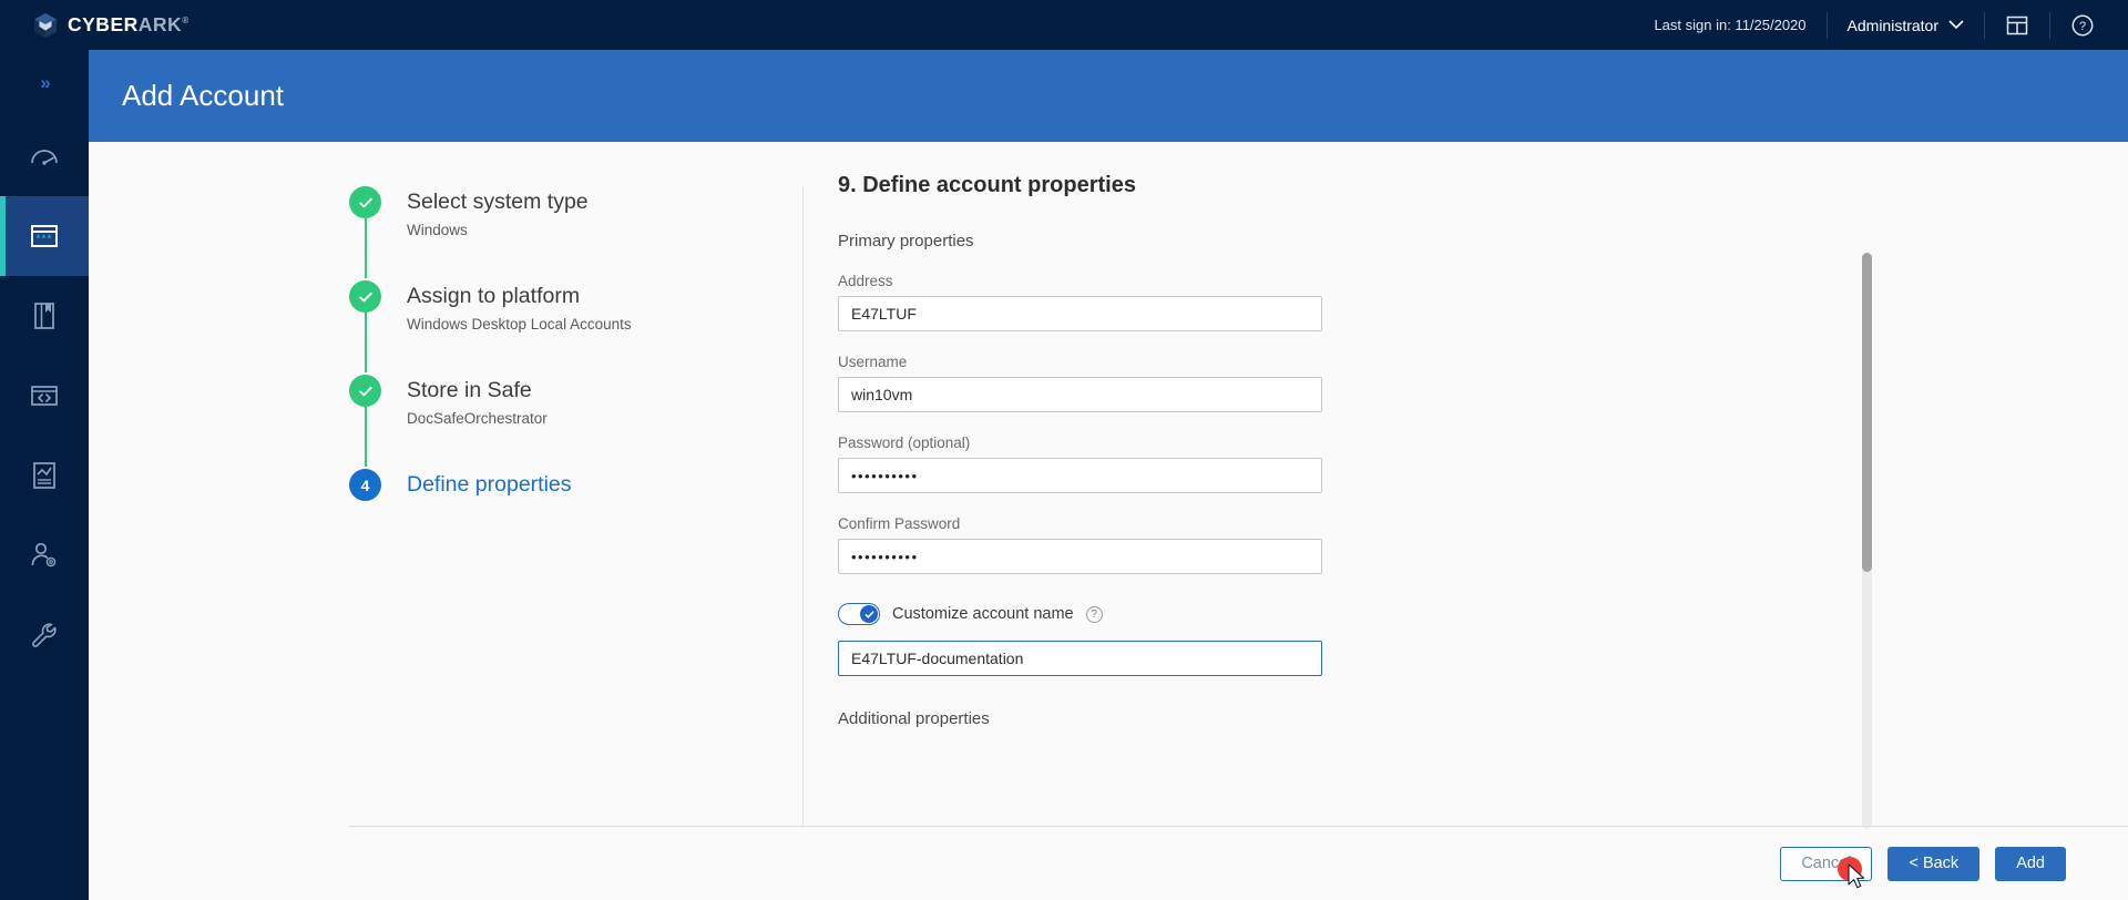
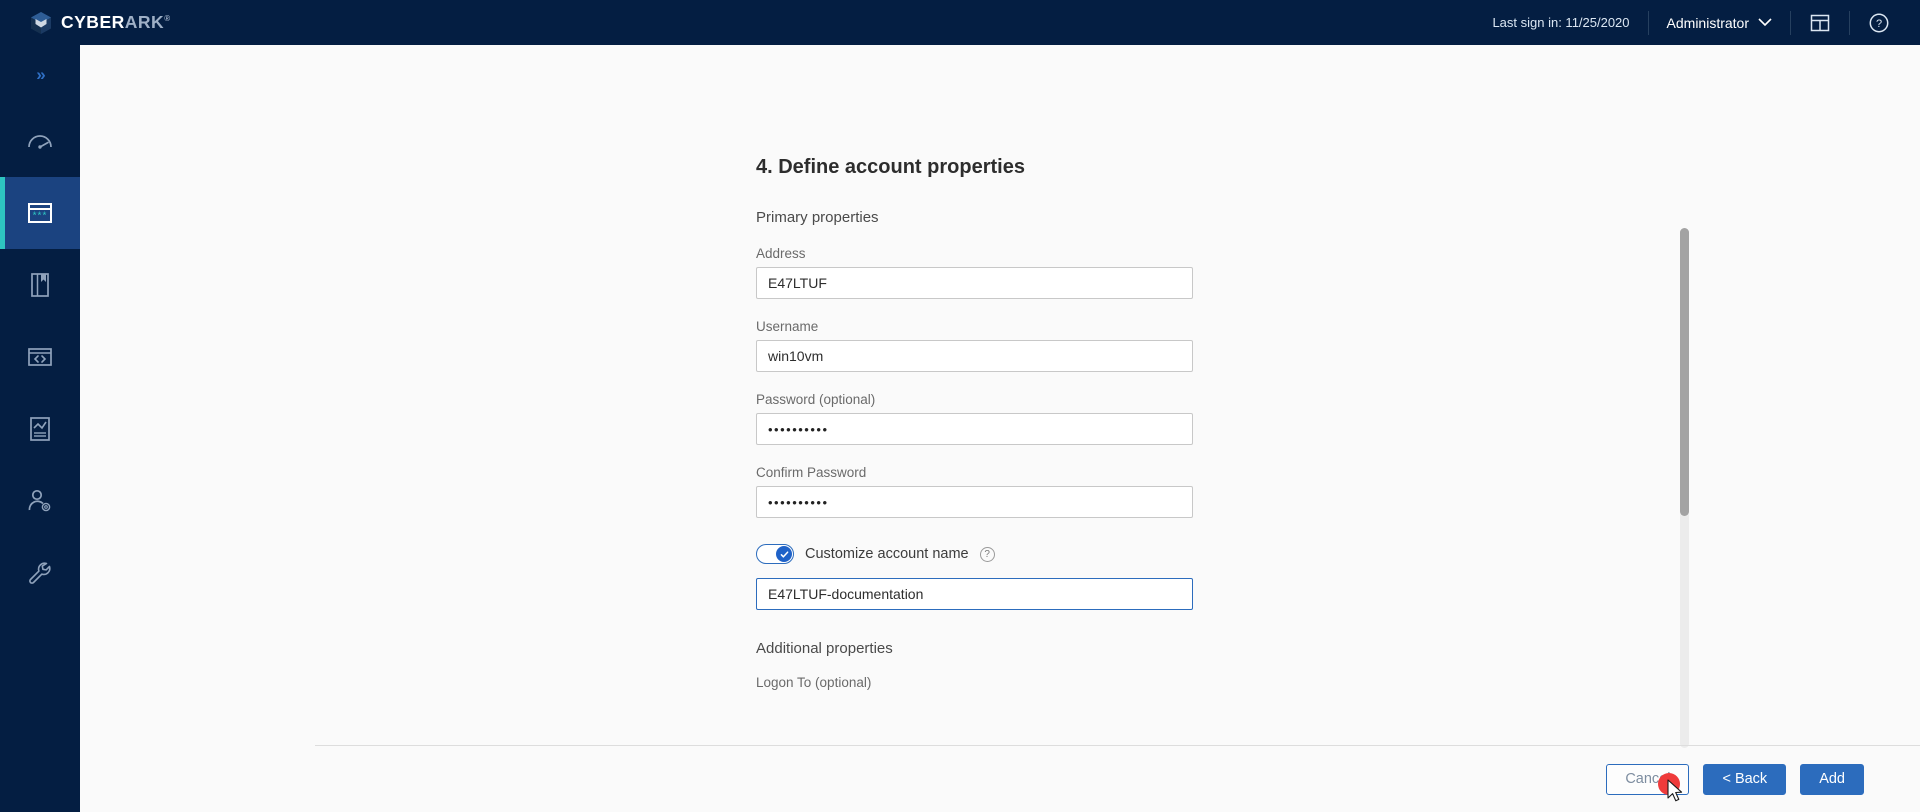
  CYBERARK®
  Last sign in: 11/25/2020
  Administrator
  ?
  »
  ***
- Add Account
- Select system type
- Windows
- Assign to platform
- Windows Desktop Local Accounts
- Store in Safe
- DocSafeOrchestrator
- 4
- Define properties
- 9. Define account properties
+ 4. Define account properties
  Primary properties
  Address
  E47LTUF
  Username
  win10vm
  Password (optional)
  ••••••••••
  Confirm Password
  ••••••••••
  Customize account name
  ?
  E47LTUF-documentation
  Additional properties
+ Logon To (optional)
  < Back
  Add
